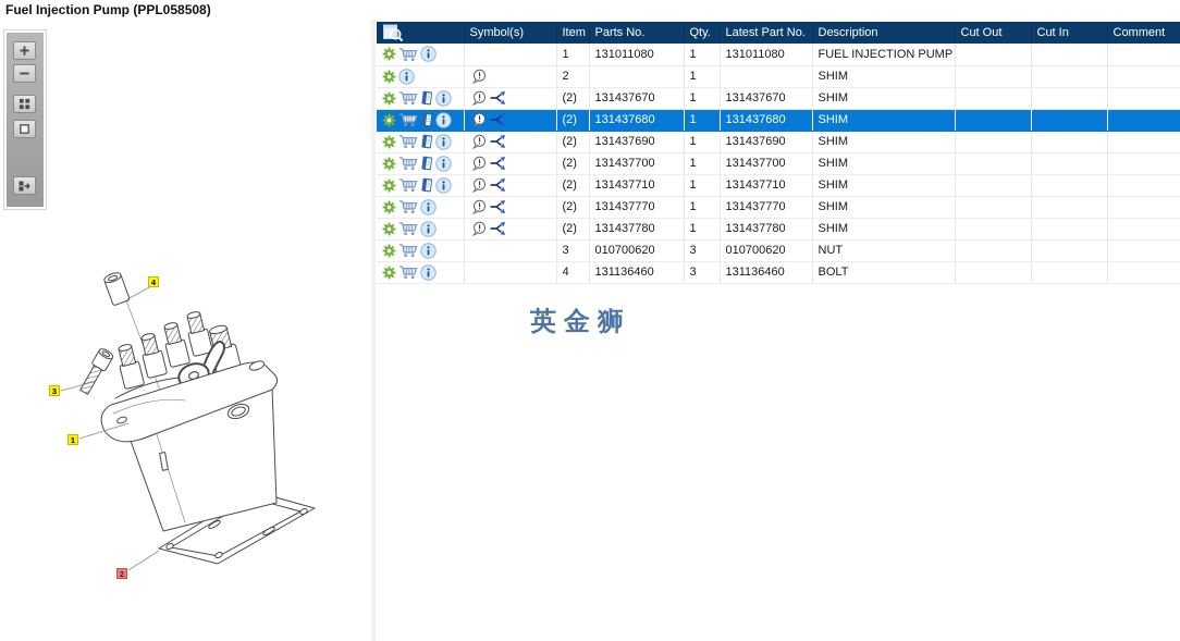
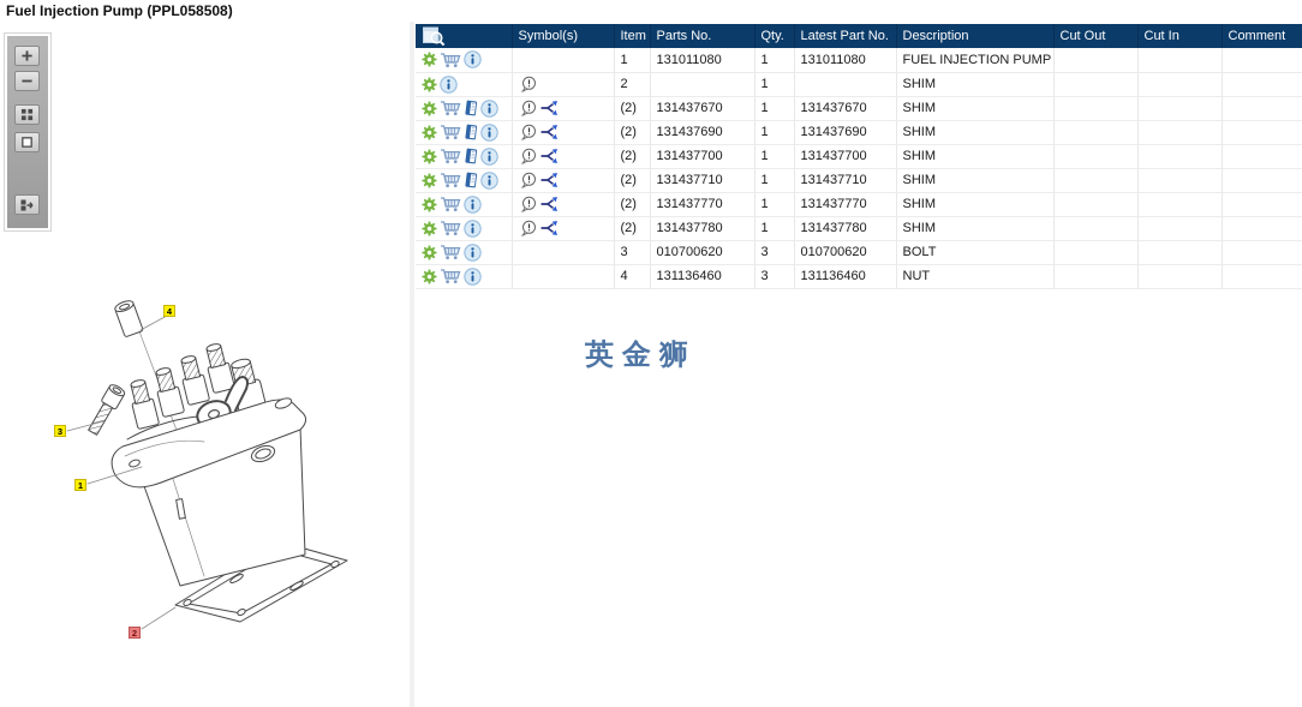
  Fuel Injection Pump (PPL058508)
  4
  3
  1
  2
  	Symbol(s)	Item	Parts No.	Qty.	Latest Part No.	Description	Cut Out	Cut In	Comment
  		1	131011080	1	131011080	FUEL INJECTION PUMP
  		2		1		SHIM
  		(2)	131437670	1	131437670	SHIM
- 		(2)	131437680	1	131437680	SHIM
  		(2)	131437690	1	131437690	SHIM
  		(2)	131437700	1	131437700	SHIM
  		(2)	131437710	1	131437710	SHIM
  		(2)	131437770	1	131437770	SHIM
  		(2)	131437780	1	131437780	SHIM
- 		3	010700620	3	010700620	NUT
+ 		3	010700620	3	010700620	BOLT
- 		4	131136460	3	131136460	BOLT
+ 		4	131136460	3	131136460	NUT
  英金狮
